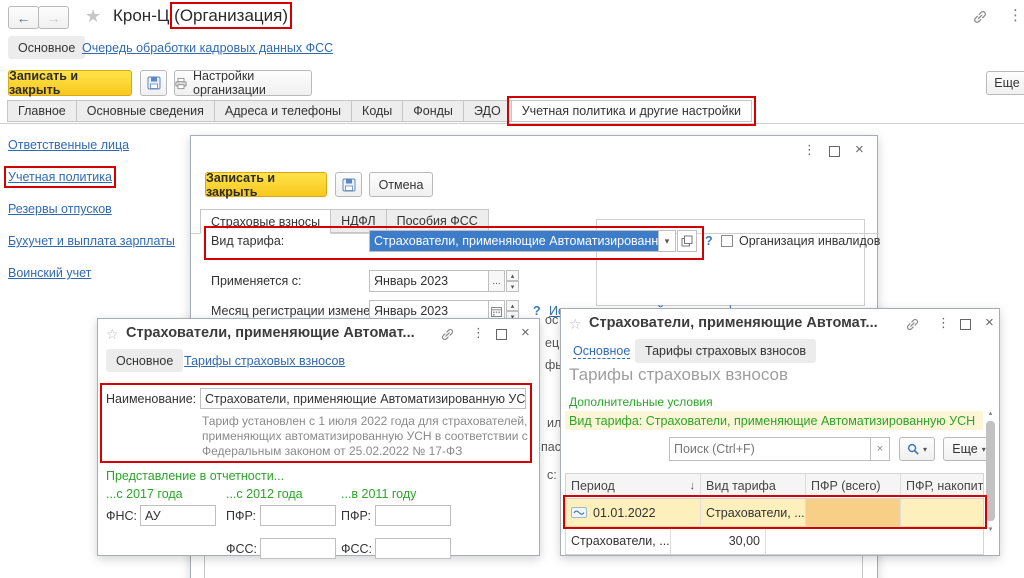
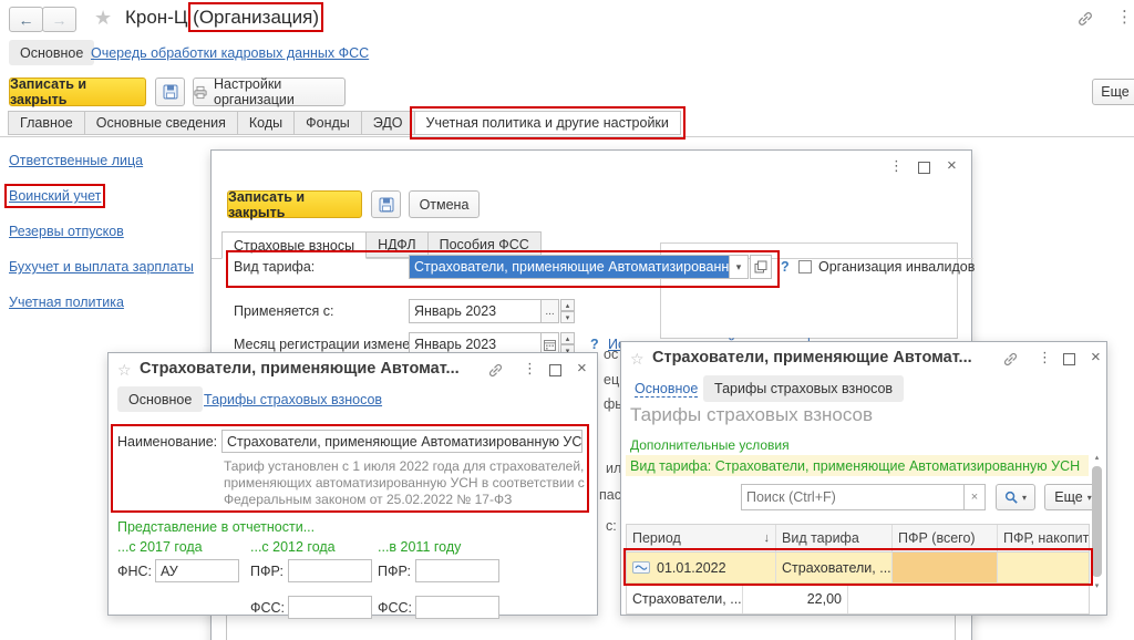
  ←
  →
  ★
  Крон-Ц (Организация)
  ⋮
  Основное
  Очередь обработки кадровых данных ФСС
  Записать и закрыть
  Настройки организации
  Еще
  Главное
  Основные сведения
- Адреса и телефоны
  Коды
  Фонды
  ЭДО
  Учетная политика и другие настройки
  Ответственные лица
- Учетная политика
+ Воинский учет
  Резервы отпусков
  Бухучет и выплата зарплаты
- Воинский учет
+ Учетная политика
  ⋮
  ×
  Записать и закрыть
  Отмена
  Страховые взносы
  НДФЛ
  Пособия ФСС
  Вид тарифа:
  Страхователи, применяющие Автоматизированн
  ▾
  ?
  Организация инвалидов
  Применяется с:
  Январь 2023
  ...
  Месяц регистрации измене
  Январь 2023
  ?
  ос
  ец
  ил
  пас
  с:
  ☆
  Страхователи, применяющие Автомат...
  ⋮
  ×
  Основное
  Тарифы страховых взносов
  Наименование:
  Страхователи, применяющие Автоматизированную УС
  Тариф установлен с 1 июля 2022 года для страхователей,
  применяющих автоматизированную УСН в соответствии с
  Федеральным законом от 25.02.2022 № 17-ФЗ
  Представление в отчетности...
  ...с 2017 года
  ...с 2012 года
  ...в 2011 году
  ФНС:
  АУ
  ПФР:
  ПФР:
  ФСС:
  ФСС:
  ☆
  Страхователи, применяющие Автомат...
  ⋮
  ×
  Основное
  Тарифы страховых взносов
  Тарифы страховых взносов
  Дополнительные условия
  Вид тарифа: Страхователи, применяющие Автоматизированную УСН
  Поиск (Ctrl+F)
  ×
  ▾
  Еще
  ▾
  Период
  ↓
  Вид тарифа
  ПФР (всего)
  ПФР, накопит
  01.01.2022
  Страхователи, ...
  Страхователи, ...
- 30,00
+ 22,00
